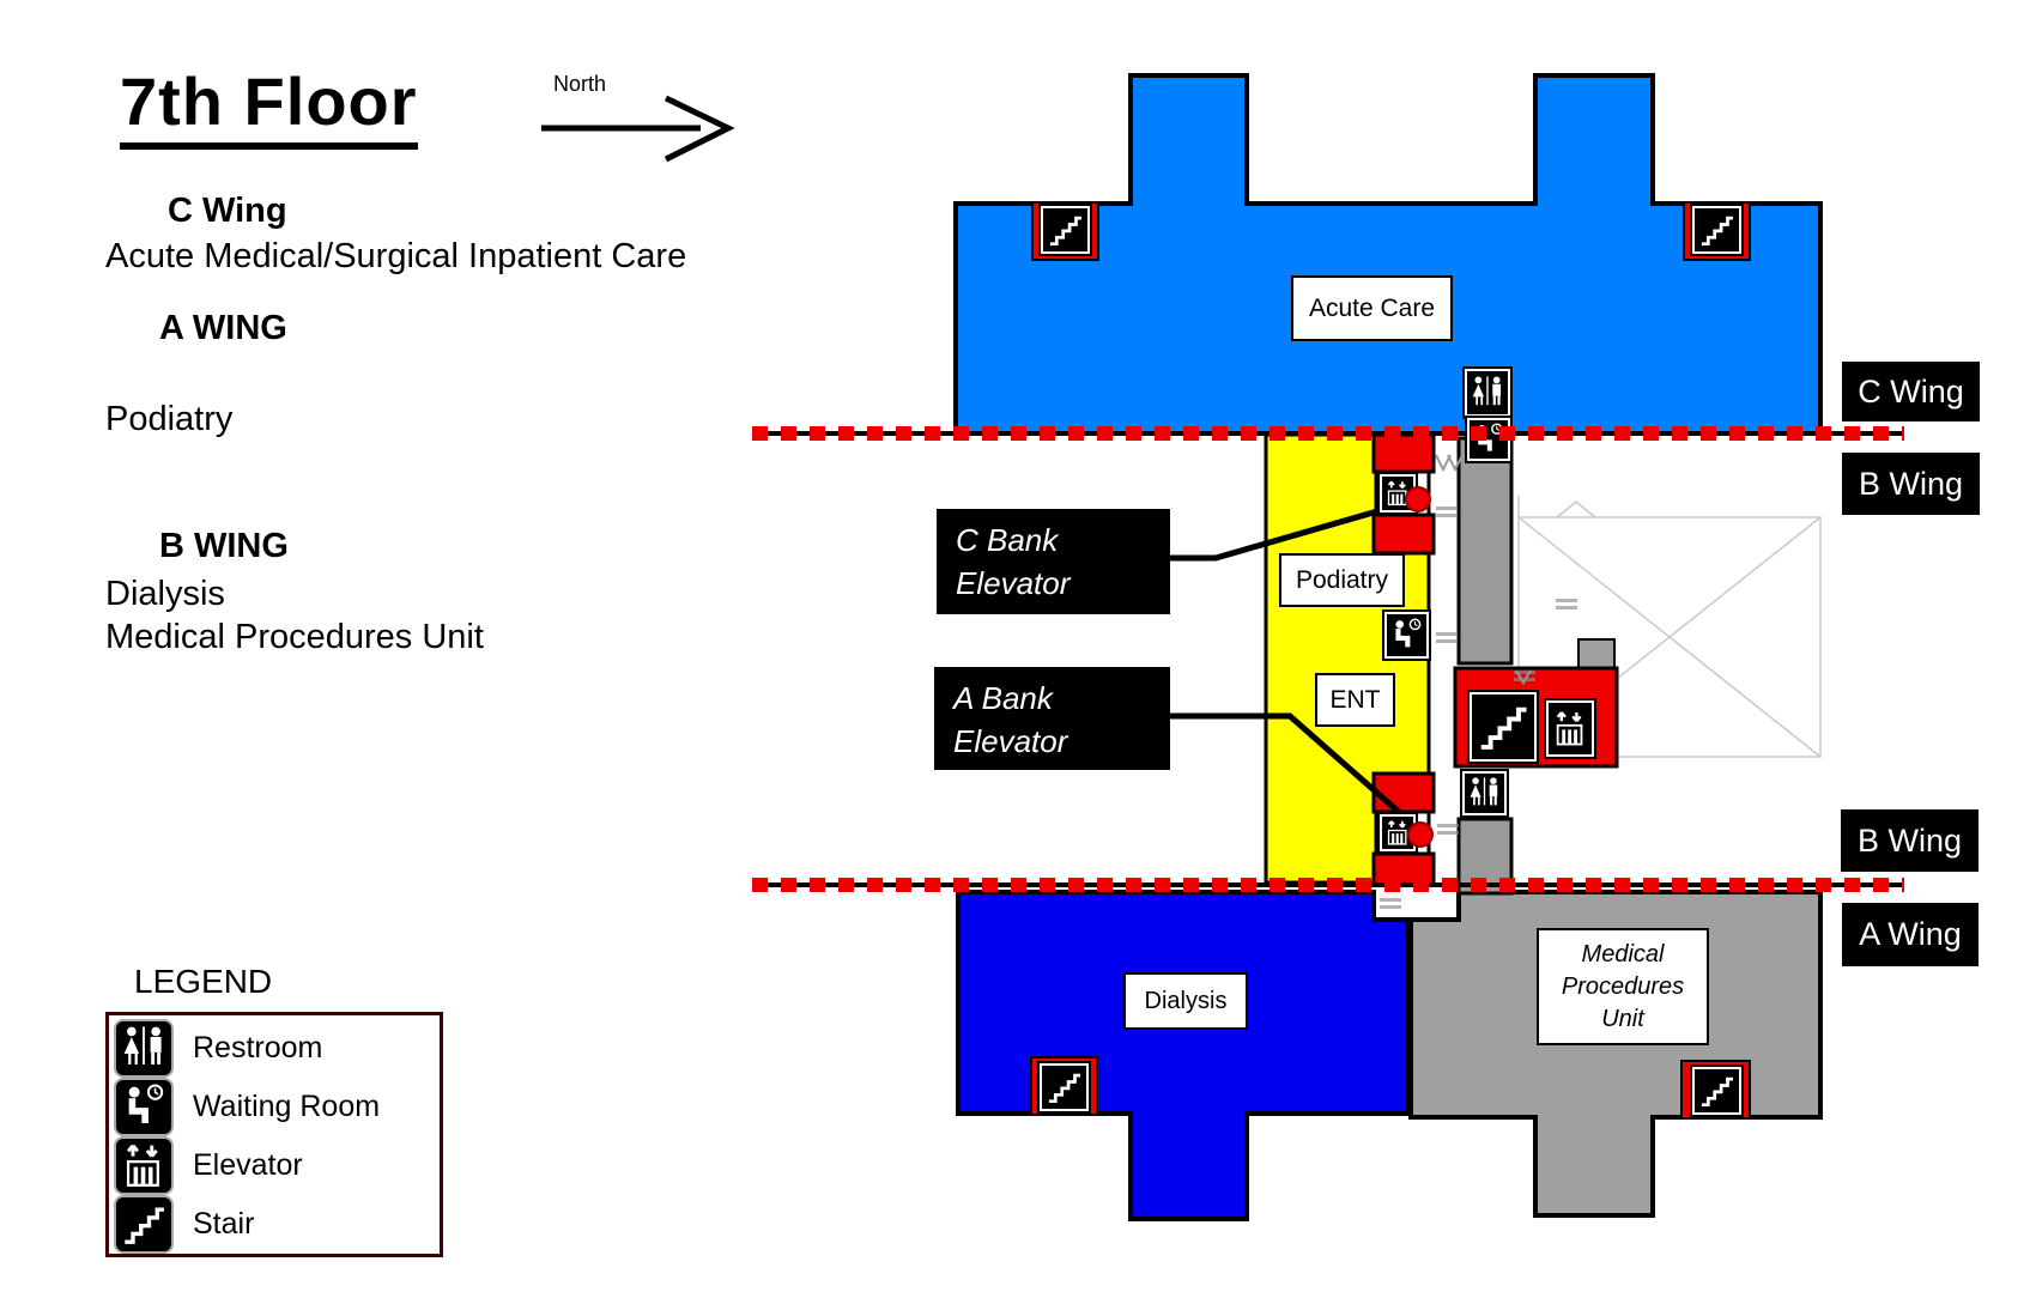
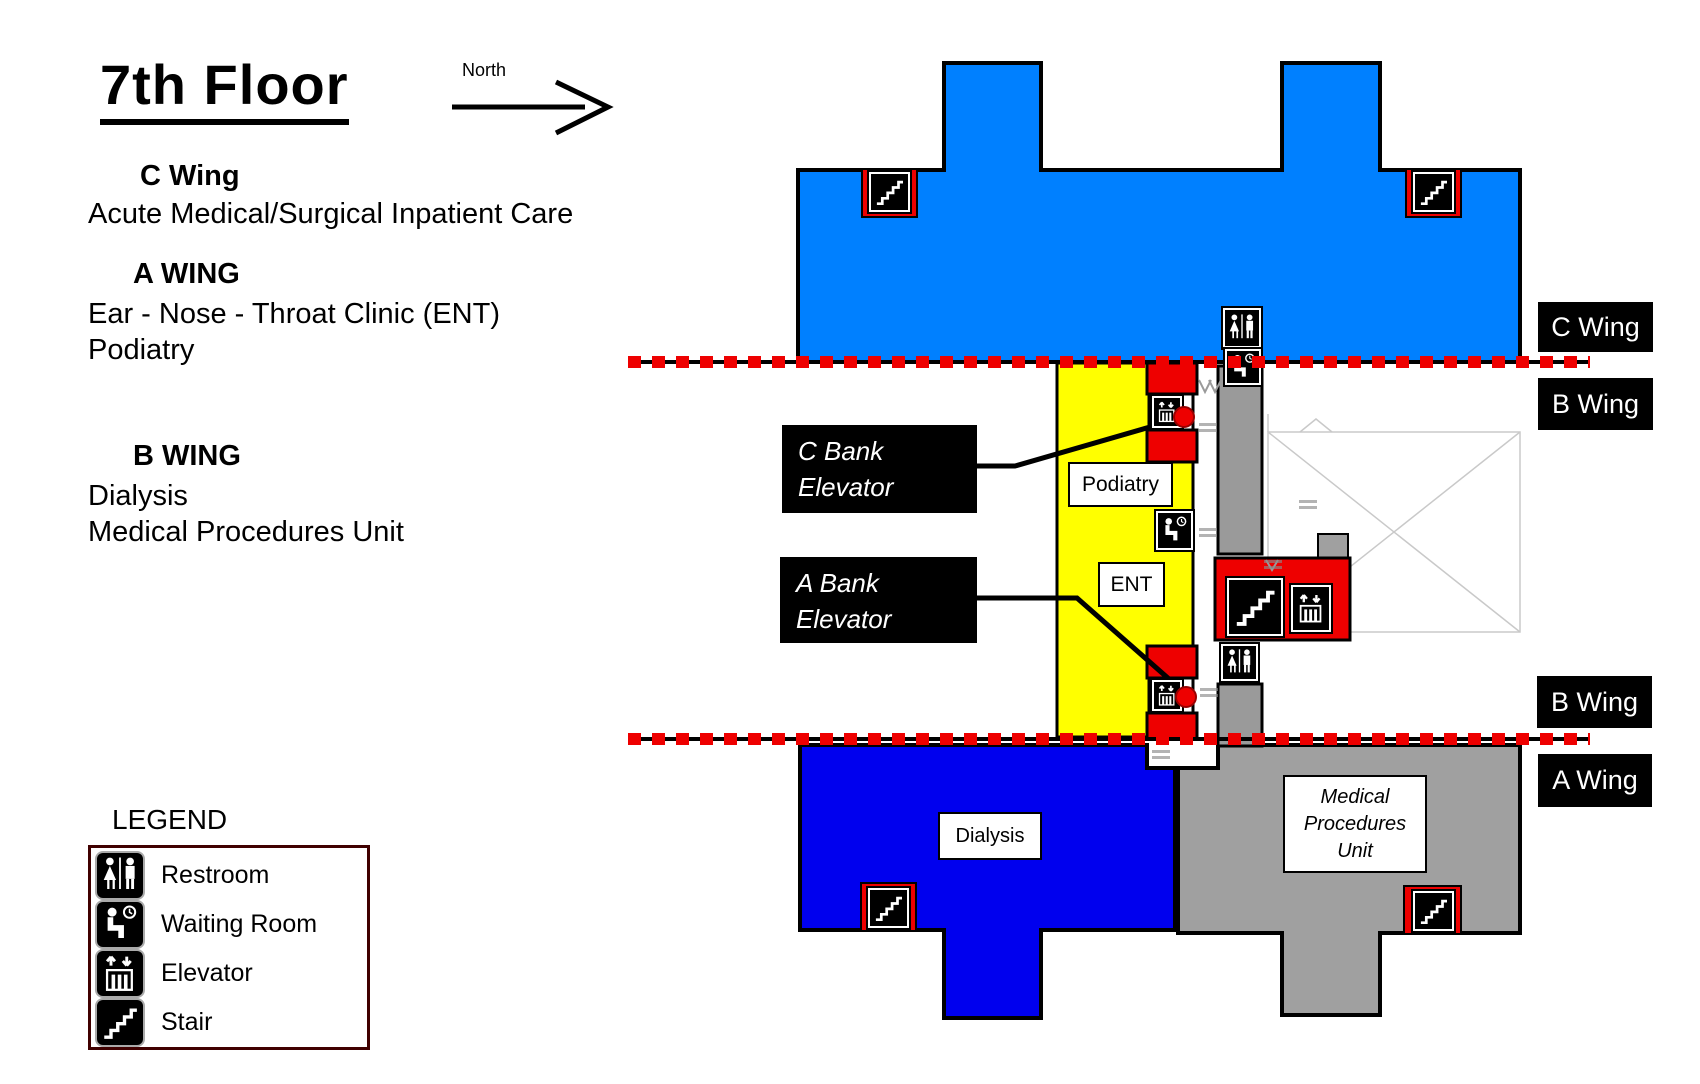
  7th Floor
  North
  C Wing
  Acute Medical/Surgical Inpatient Care
  A WING
+ Ear - Nose - Throat Clinic (ENT)
  Podiatry
  B WING
  Dialysis
  Medical Procedures Unit
  LEGEND
  Restroom
  Waiting Room
  Elevator
  Stair
- Acute Care
  Podiatry
  ENT
  Dialysis
  Medical
  Procedures
  Unit
  C Bank
  Elevator
  A Bank
  Elevator
  C Wing
  B Wing
  B Wing
  A Wing
